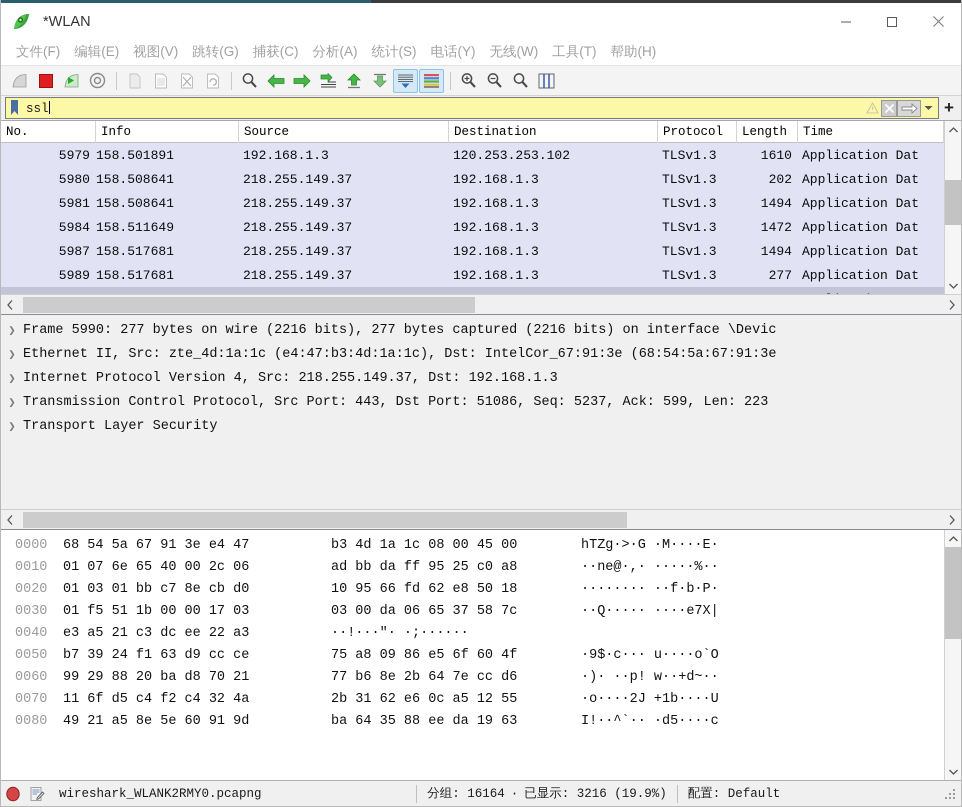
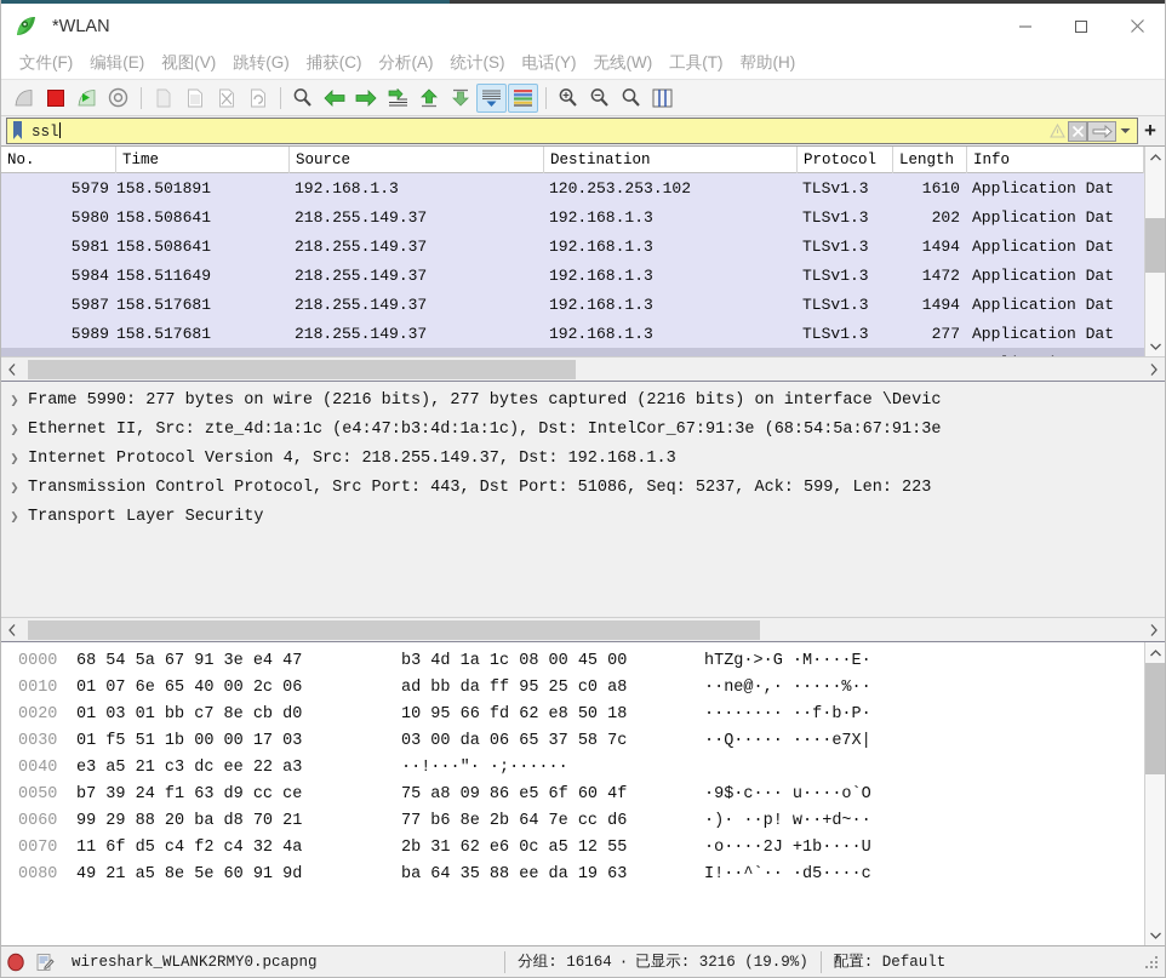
  *WLAN
  文件(F)
  编辑(E)
  视图(V)
  跳转(G)
  捕获(C)
  分析(A)
  统计(S)
  电话(Y)
  无线(W)
  工具(T)
  帮助(H)
  ssl
  +
  No.
- Info
+ Time
  Source
  Destination
  Protocol
  Length
- Time
+ Info
  5979
  158.501891
  192.168.1.3
  120.253.253.102
  TLSv1.3
  1610
  Application Dat
  5980
  158.508641
  218.255.149.37
  192.168.1.3
  TLSv1.3
  202
  Application Dat
  5981
  158.508641
  218.255.149.37
  192.168.1.3
  TLSv1.3
  1494
  Application Dat
  5984
  158.511649
  218.255.149.37
  192.168.1.3
  TLSv1.3
  1472
  Application Dat
  5987
  158.517681
  218.255.149.37
  192.168.1.3
  TLSv1.3
  1494
  Application Dat
  5989
  158.517681
  218.255.149.37
  192.168.1.3
  TLSv1.3
  277
  Application Dat
  ❯
  Frame 5990: 277 bytes on wire (2216 bits), 277 bytes captured (2216 bits) on interface \Devic
  ❯
  Ethernet II, Src: zte_4d:1a:1c (e4:47:b3:4d:1a:1c), Dst: IntelCor_67:91:3e (68:54:5a:67:91:3e
  ❯
  Internet Protocol Version 4, Src: 218.255.149.37, Dst: 192.168.1.3
  ❯
  Transmission Control Protocol, Src Port: 443, Dst Port: 51086, Seq: 5237, Ack: 599, Len: 223
  ❯
  Transport Layer Security
  0000
  68 54 5a 67 91 3e e4 47
  b3 4d 1a 1c 08 00 45 00
  hTZg·>·G ·M····E·
  0010
  01 07 6e 65 40 00 2c 06
  ad bb da ff 95 25 c0 a8
  ··ne@·,· ·····%··
  0020
  01 03 01 bb c7 8e cb d0
  10 95 66 fd 62 e8 50 18
  ········ ··f·b·P·
  0030
  01 f5 51 1b 00 00 17 03
  03 00 da 06 65 37 58 7c
  ··Q····· ····e7X|
  0040
  e3 a5 21 c3 dc ee 22 a3
  ··!···"· ·;······
  0050
  b7 39 24 f1 63 d9 cc ce
  75 a8 09 86 e5 6f 60 4f
  ·9$·c··· u····o`O
  0060
  99 29 88 20 ba d8 70 21
  77 b6 8e 2b 64 7e cc d6
  ·)· ··p! w··+d~··
  0070
  11 6f d5 c4 f2 c4 32 4a
  2b 31 62 e6 0c a5 12 55
  ·o····2J +1b····U
  0080
  49 21 a5 8e 5e 60 91 9d
  ba 64 35 88 ee da 19 63
  I!··^`·· ·d5····c
  wireshark_WLANK2RMY0.pcapng
  分组: 16164
  ·
  已显示: 3216 (19.9%)
  配置: Default
